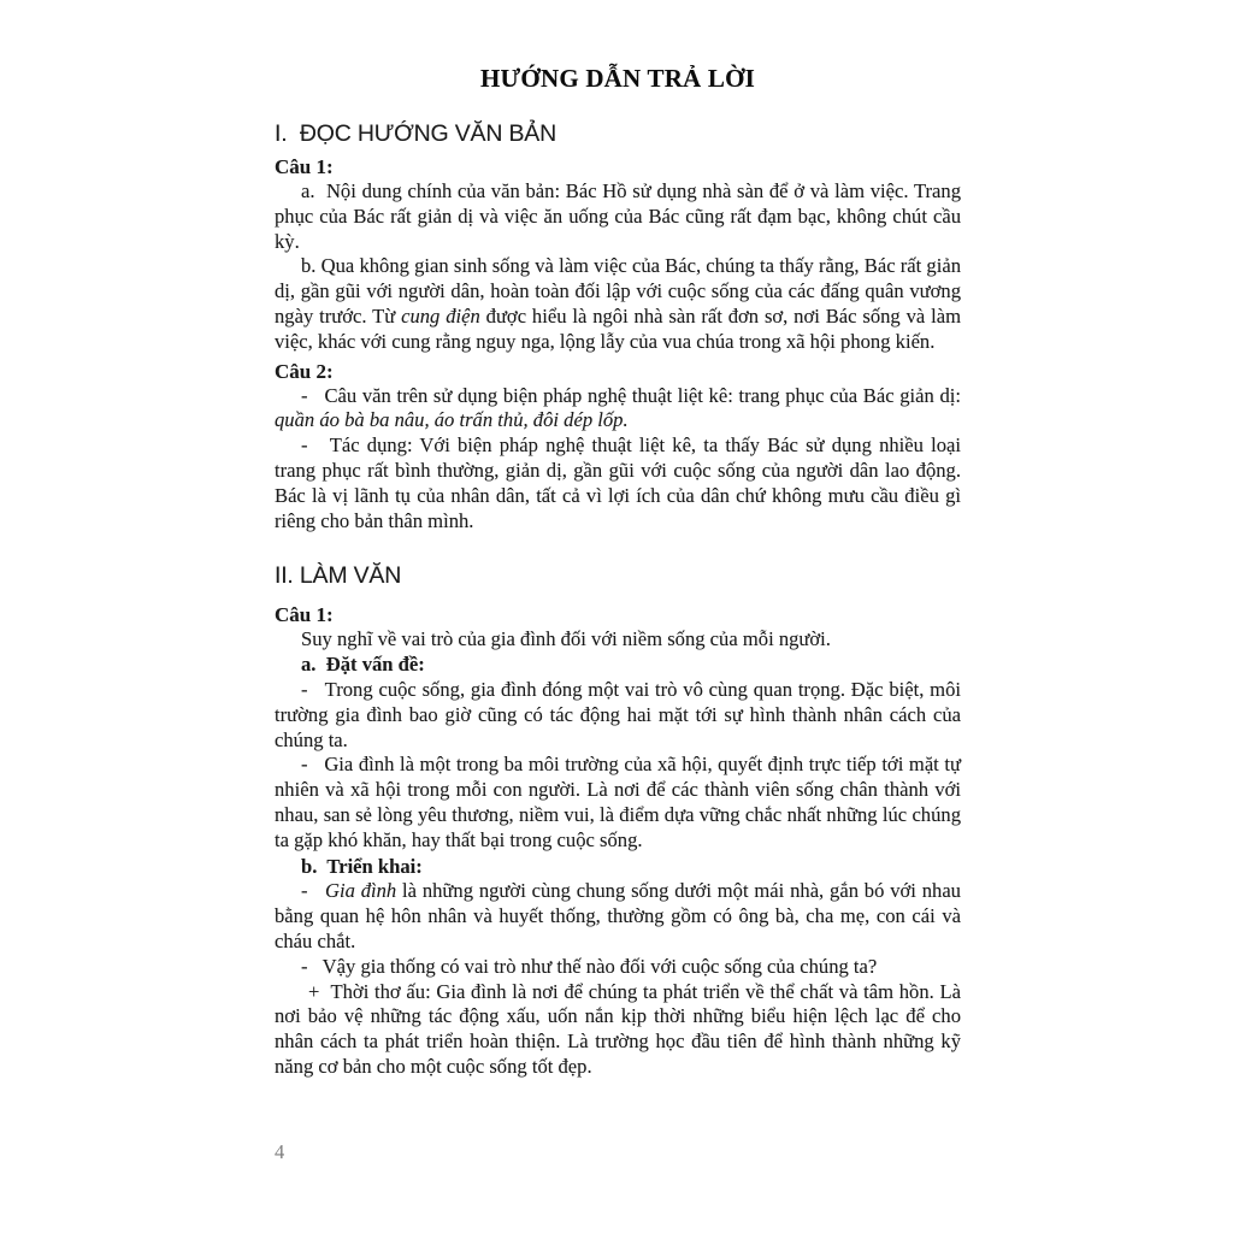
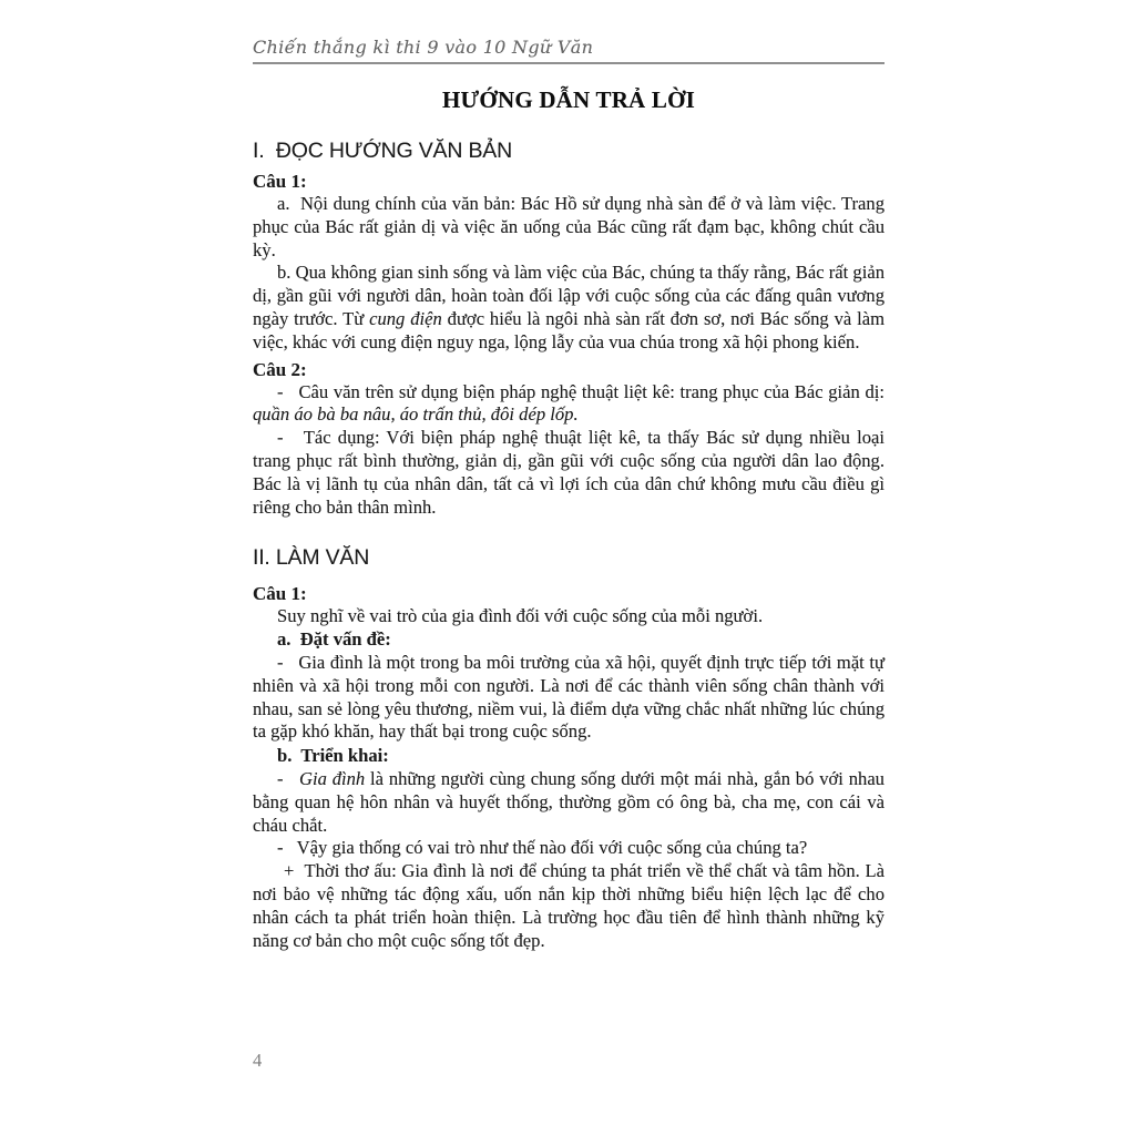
+ Chiến thắng kì thi 9 vào 10 Ngữ Văn
  HƯỚNG DẪN TRẢ LỜI
  I. ĐỌC HƯỚNG VĂN BẢN
  Câu 1:
  a. Nội dung chính của văn bản: Bác Hồ sử dụng nhà sàn để ở và làm việc. Trang phục của Bác rất giản dị và việc ăn uống của Bác cũng rất đạm bạc, không chút cầu kỳ.
- b. Qua không gian sinh sống và làm việc của Bác, chúng ta thấy rằng, Bác rất giản dị, gần gũi với người dân, hoàn toàn đối lập với cuộc sống của các đấng quân vương ngày trước. Từ cung điện được hiểu là ngôi nhà sàn rất đơn sơ, nơi Bác sống và làm việc, khác với cung rằng nguy nga, lộng lẫy của vua chúa trong xã hội phong kiến.
+ b. Qua không gian sinh sống và làm việc của Bác, chúng ta thấy rằng, Bác rất giản dị, gần gũi với người dân, hoàn toàn đối lập với cuộc sống của các đấng quân vương ngày trước. Từ cung điện được hiểu là ngôi nhà sàn rất đơn sơ, nơi Bác sống và làm việc, khác với cung điện nguy nga, lộng lẫy của vua chúa trong xã hội phong kiến.
  Câu 2:
  - Câu văn trên sử dụng biện pháp nghệ thuật liệt kê: trang phục của Bác giản dị: quần áo bà ba nâu, áo trấn thủ, đôi dép lốp.
  - Tác dụng: Với biện pháp nghệ thuật liệt kê, ta thấy Bác sử dụng nhiều loại trang phục rất bình thường, giản dị, gần gũi với cuộc sống của người dân lao động. Bác là vị lãnh tụ của nhân dân, tất cả vì lợi ích của dân chứ không mưu cầu điều gì riêng cho bản thân mình.
  II. LÀM VĂN
  Câu 1:
- Suy nghĩ về vai trò của gia đình đối với niềm sống của mỗi người.
+ Suy nghĩ về vai trò của gia đình đối với cuộc sống của mỗi người.
  a. Đặt vấn đề:
- - Trong cuộc sống, gia đình đóng một vai trò vô cùng quan trọng. Đặc biệt, môi trường gia đình bao giờ cũng có tác động hai mặt tới sự hình thành nhân cách của chúng ta.
  - Gia đình là một trong ba môi trường của xã hội, quyết định trực tiếp tới mặt tự nhiên và xã hội trong mỗi con người. Là nơi để các thành viên sống chân thành với nhau, san sẻ lòng yêu thương, niềm vui, là điểm dựa vững chắc nhất những lúc chúng ta gặp khó khăn, hay thất bại trong cuộc sống.
  b. Triển khai:
  - Gia đình là những người cùng chung sống dưới một mái nhà, gắn bó với nhau bằng quan hệ hôn nhân và huyết thống, thường gồm có ông bà, cha mẹ, con cái và cháu chắt.
  - Vậy gia thống có vai trò như thế nào đối với cuộc sống của chúng ta?
  + Thời thơ ấu: Gia đình là nơi để chúng ta phát triển về thể chất và tâm hồn. Là nơi bảo vệ những tác động xấu, uốn nắn kịp thời những biểu hiện lệch lạc để cho nhân cách ta phát triển hoàn thiện. Là trường học đầu tiên để hình thành những kỹ năng cơ bản cho một cuộc sống tốt đẹp.
  4
